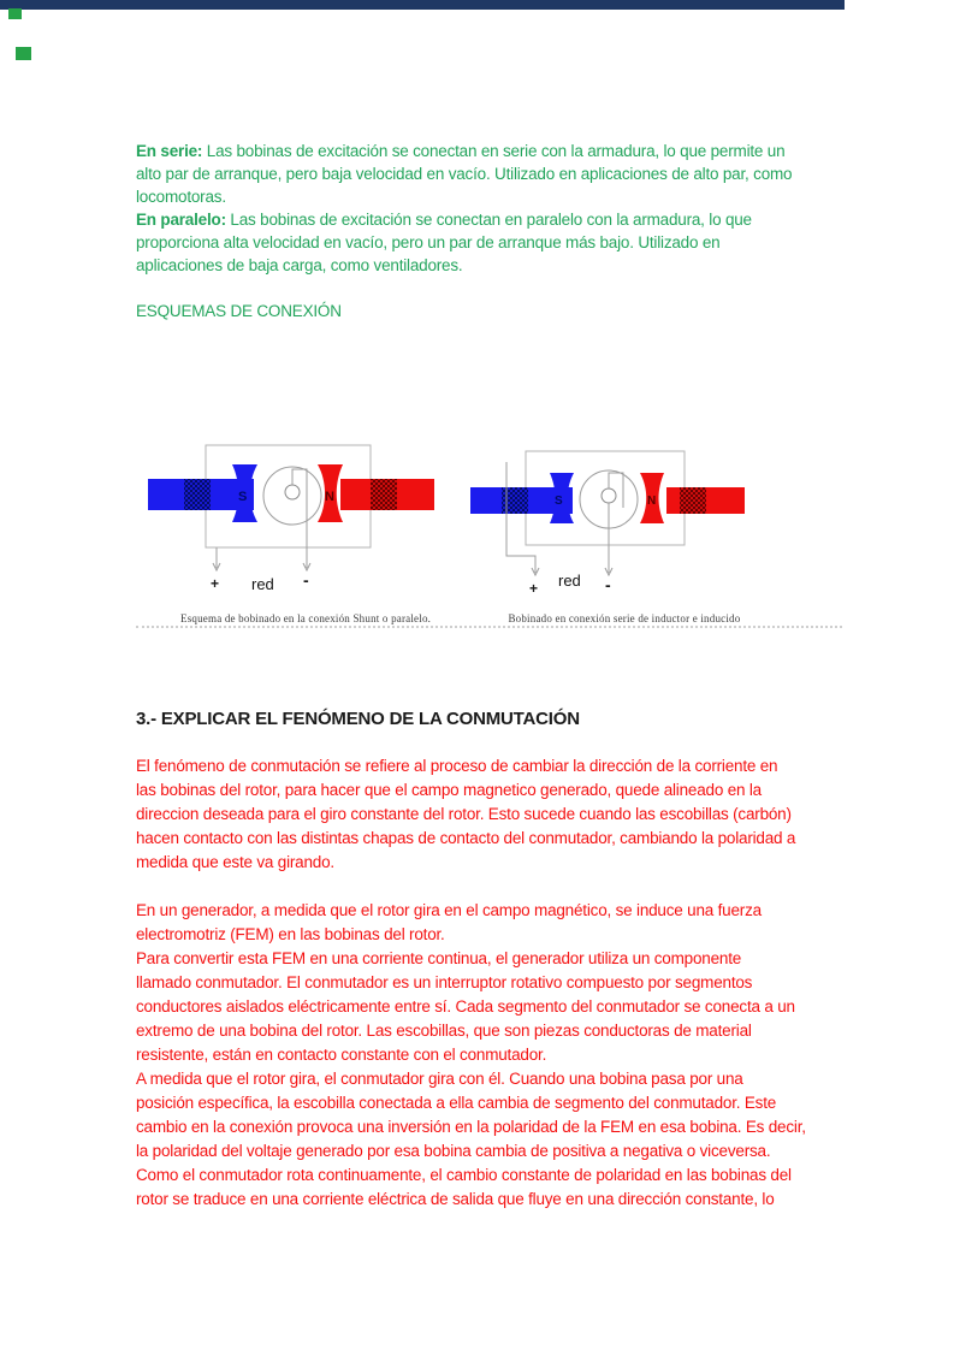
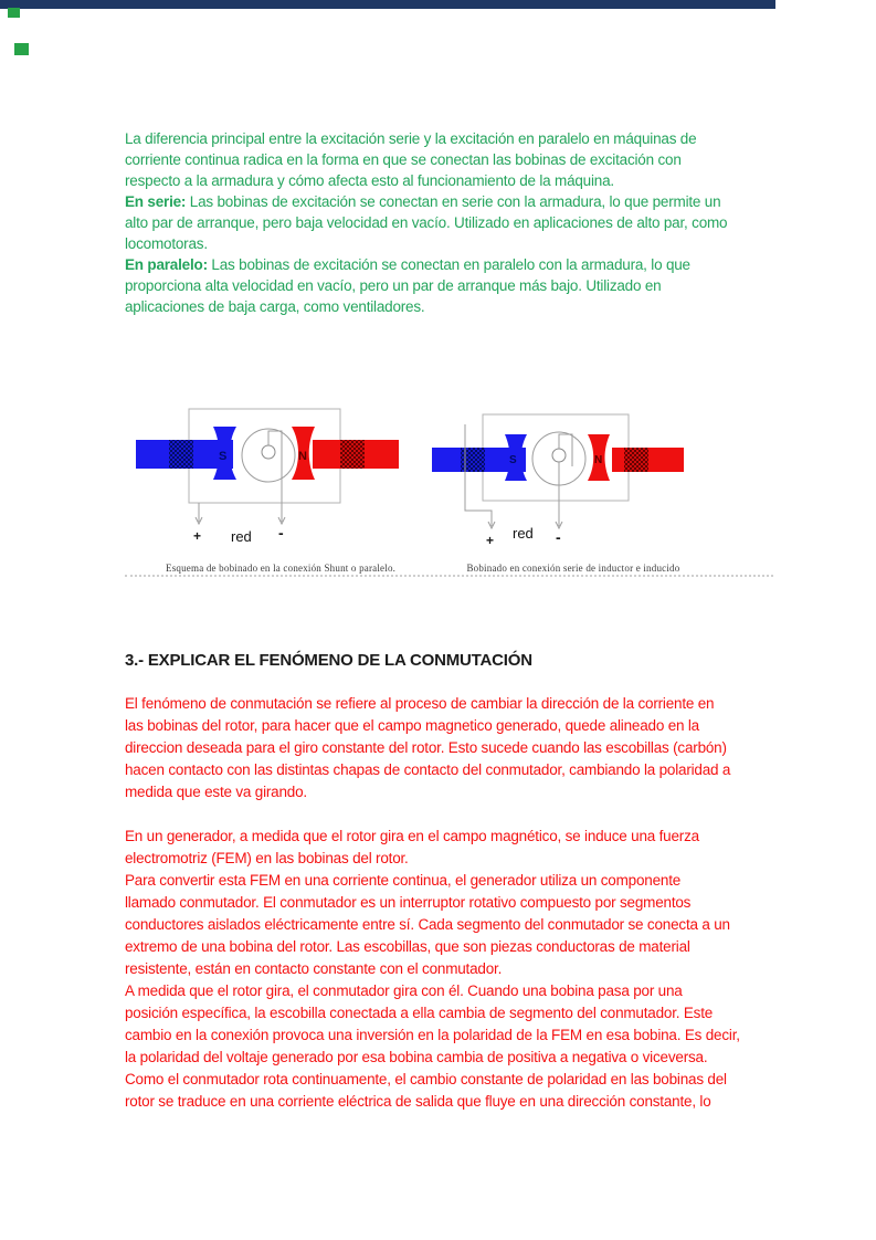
+ La diferencia principal entre la excitación serie y la excitación en paralelo en máquinas de
+ corriente continua radica en la forma en que se conectan las bobinas de excitación con
+ respecto a la armadura y cómo afecta esto al funcionamiento de la máquina.
  En serie: Las bobinas de excitación se conectan en serie con la armadura, lo que permite un
  alto par de arranque, pero baja velocidad en vacío. Utilizado en aplicaciones de alto par, como
  locomotoras.
  En paralelo: Las bobinas de excitación se conectan en paralelo con la armadura, lo que
  proporciona alta velocidad en vacío, pero un par de arranque más bajo. Utilizado en
  aplicaciones de baja carga, como ventiladores.
- ESQUEMAS DE CONEXIÓN
  S
  N
  +
  -
  red
  Esquema de bobinado en la conexión Shunt o paralelo.
  S
  N
  +
  -
  red
  Bobinado en conexión serie de inductor e inducido
  3.- EXPLICAR EL FENÓMENO DE LA CONMUTACIÓN
  El fenómeno de conmutación se refiere al proceso de cambiar la dirección de la corriente en
  las bobinas del rotor, para hacer que el campo magnetico generado, quede alineado en la
  direccion deseada para el giro constante del rotor. Esto sucede cuando las escobillas (carbón)
  hacen contacto con las distintas chapas de contacto del conmutador, cambiando la polaridad a
  medida que este va girando.
  En un generador, a medida que el rotor gira en el campo magnético, se induce una fuerza
  electromotriz (FEM) en las bobinas del rotor.
  Para convertir esta FEM en una corriente continua, el generador utiliza un componente
  llamado conmutador. El conmutador es un interruptor rotativo compuesto por segmentos
  conductores aislados eléctricamente entre sí. Cada segmento del conmutador se conecta a un
  extremo de una bobina del rotor. Las escobillas, que son piezas conductoras de material
  resistente, están en contacto constante con el conmutador.
  A medida que el rotor gira, el conmutador gira con él. Cuando una bobina pasa por una
  posición específica, la escobilla conectada a ella cambia de segmento del conmutador. Este
  cambio en la conexión provoca una inversión en la polaridad de la FEM en esa bobina. Es decir,
  la polaridad del voltaje generado por esa bobina cambia de positiva a negativa o viceversa.
  Como el conmutador rota continuamente, el cambio constante de polaridad en las bobinas del
  rotor se traduce en una corriente eléctrica de salida que fluye en una dirección constante, lo
